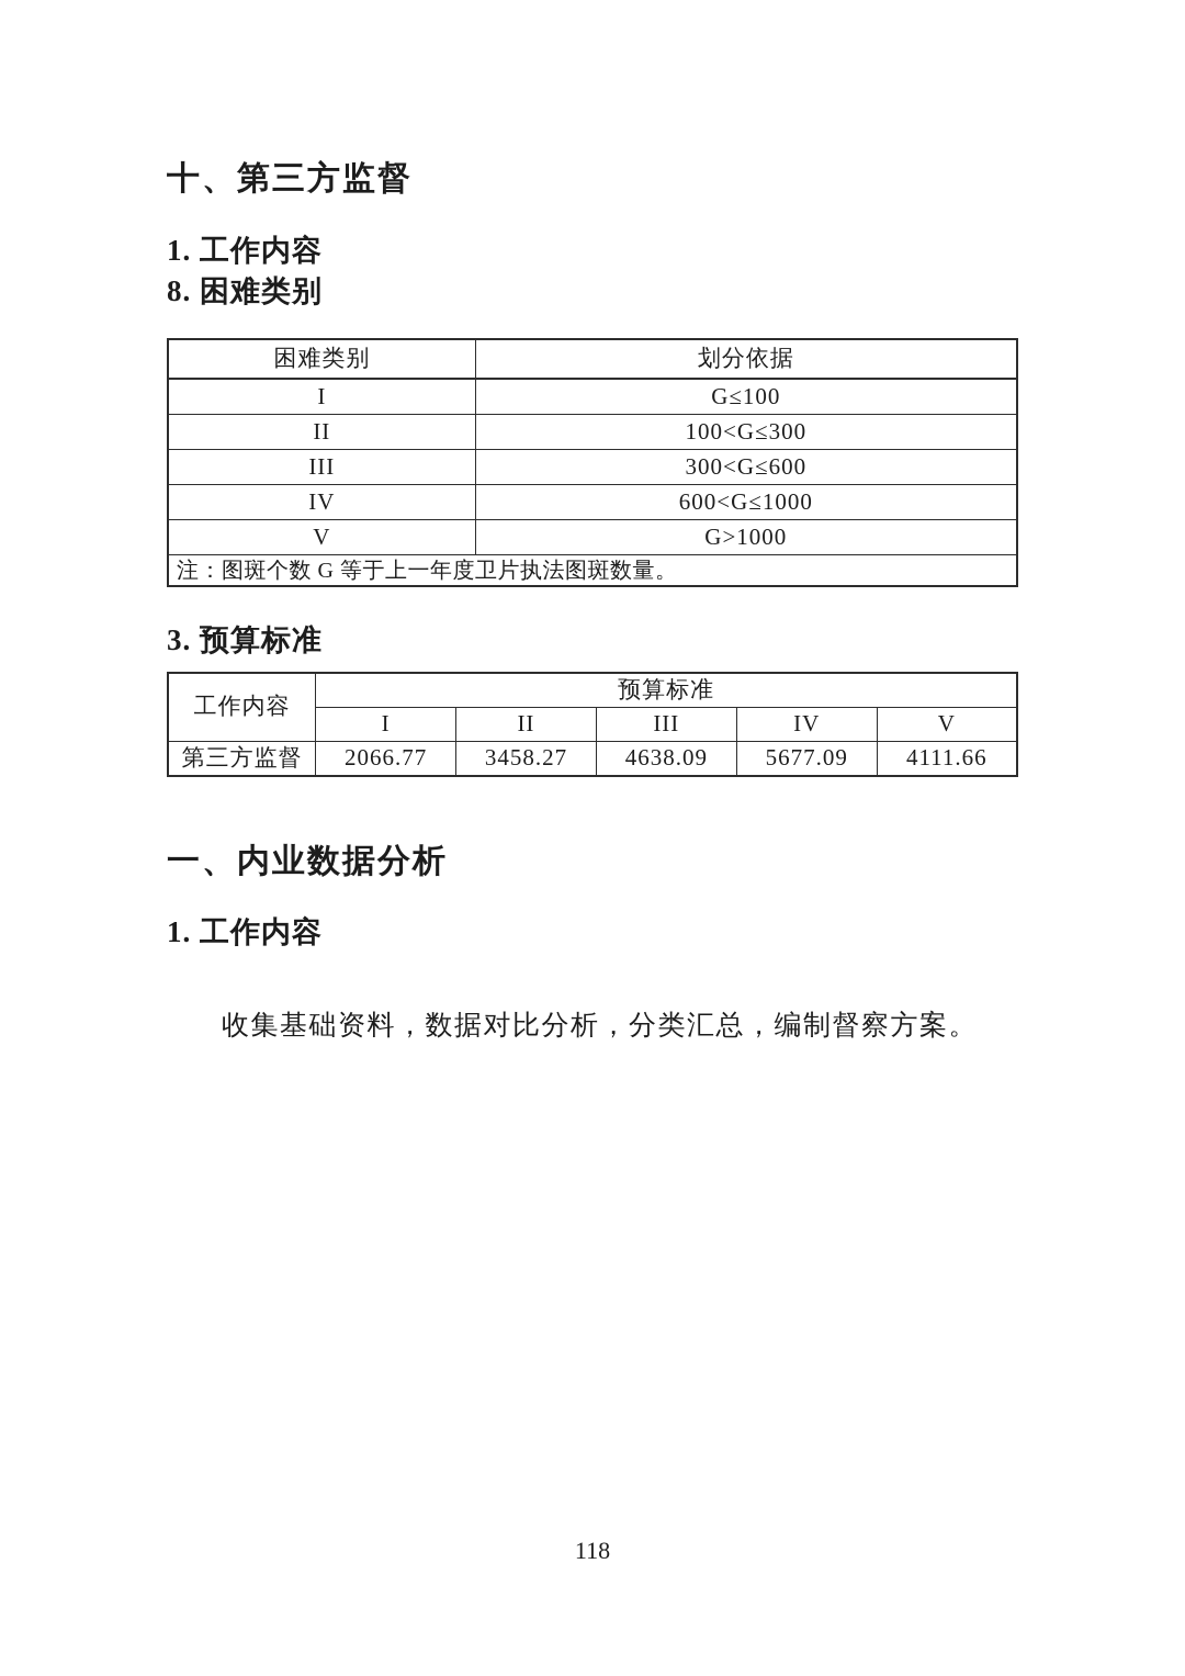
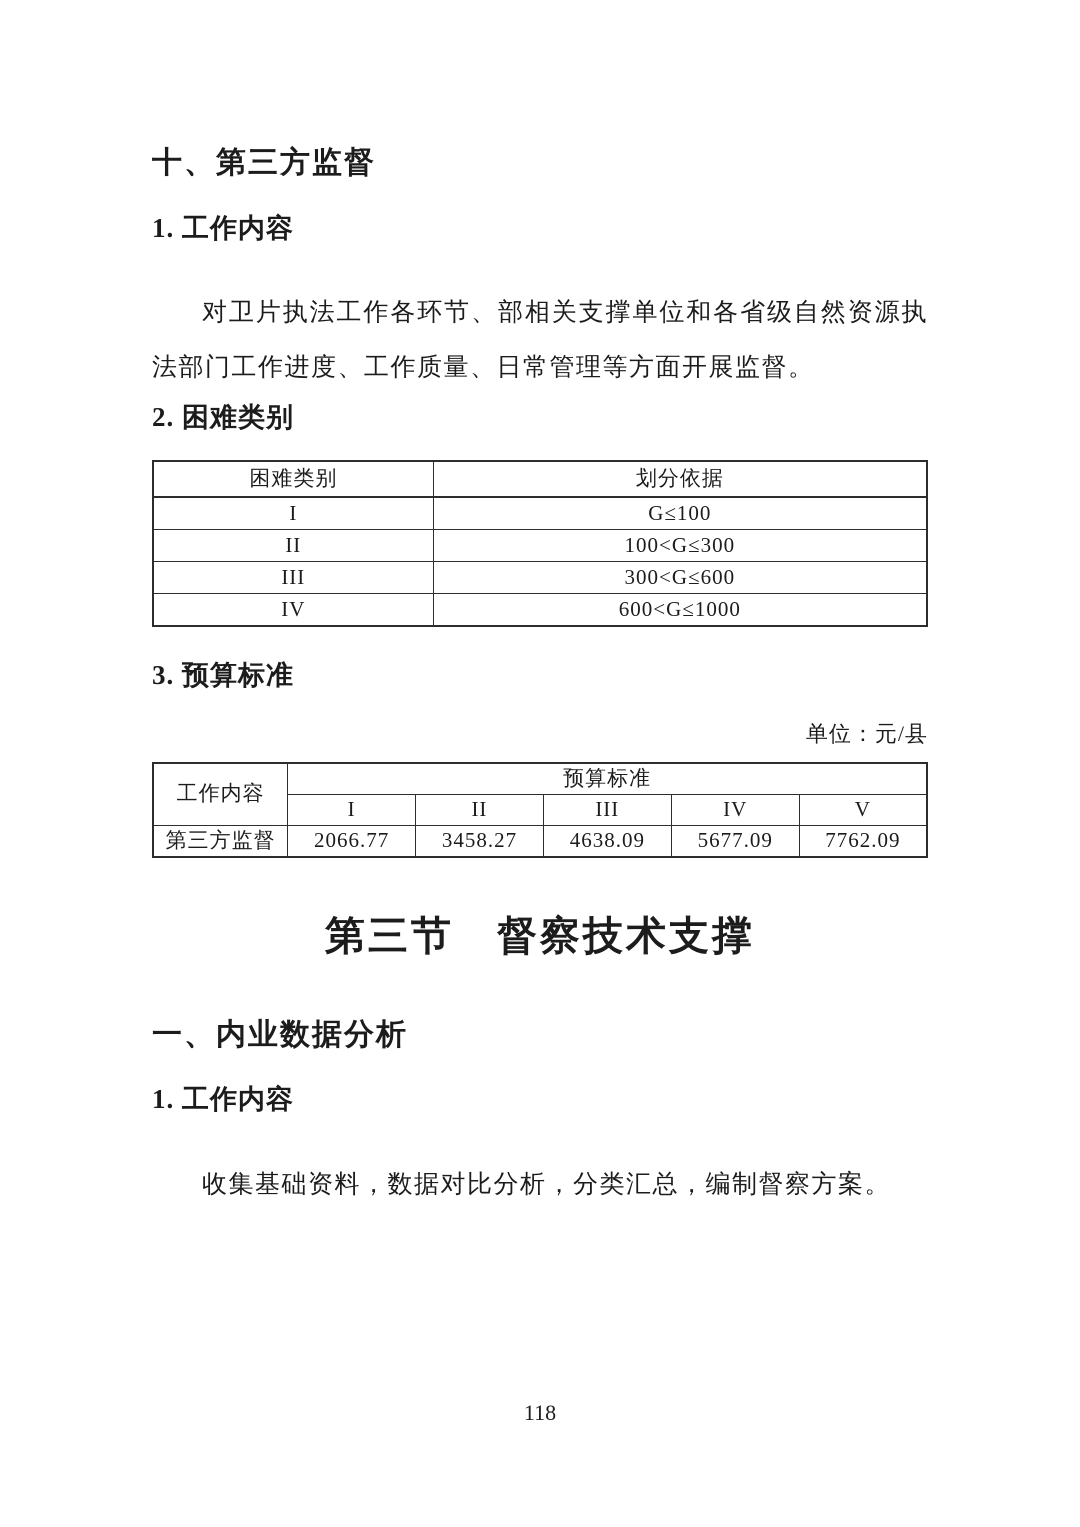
  十、第三方监督
  1. 工作内容
+ 对卫片执法工作各环节、部相关支撑单位和各省级自然资源执法部门工作进度、工作质量、日常管理等方面开展监督。
- 8. 困难类别
+ 2. 困难类别
  困难类别	划分依据
  I	G≤100
  II	100<G≤300
  III	300<G≤600
  IV	600<G≤1000
- V	G>1000
- 注：图斑个数 G 等于上一年度卫片执法图斑数量。
  3. 预算标准
+ 单位：元/县
  工作内容	预算标准
  I	II	III	IV	V
- 第三方监督	2066.77	3458.27	4638.09	5677.09	4111.66
+ 第三方监督	2066.77	3458.27	4638.09	5677.09	7762.09
+ 第三节 督察技术支撑
  一、内业数据分析
  1. 工作内容
  收集基础资料，数据对比分析，分类汇总，编制督察方案。
  118
